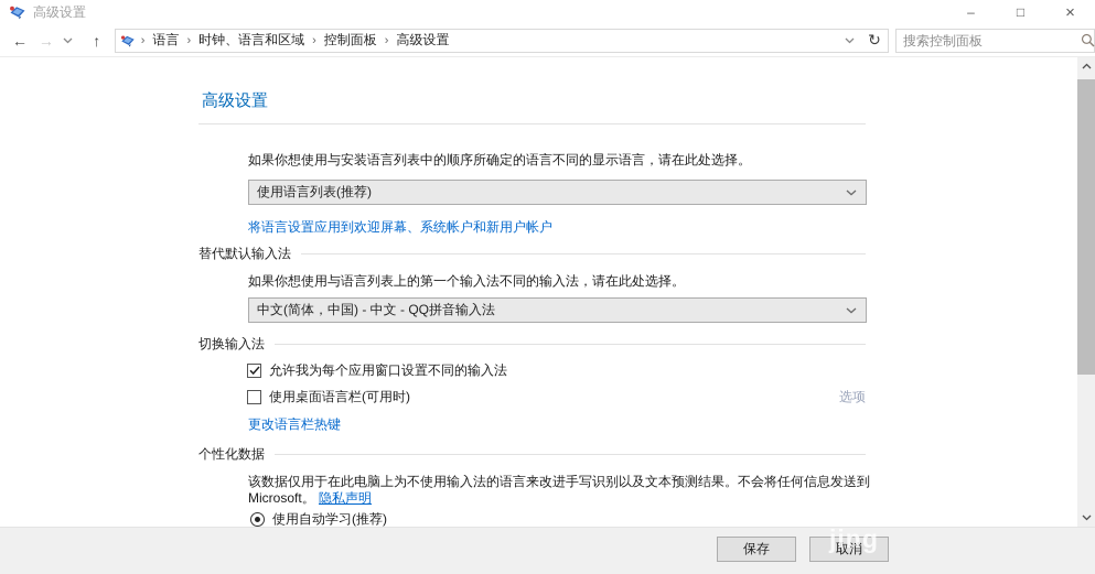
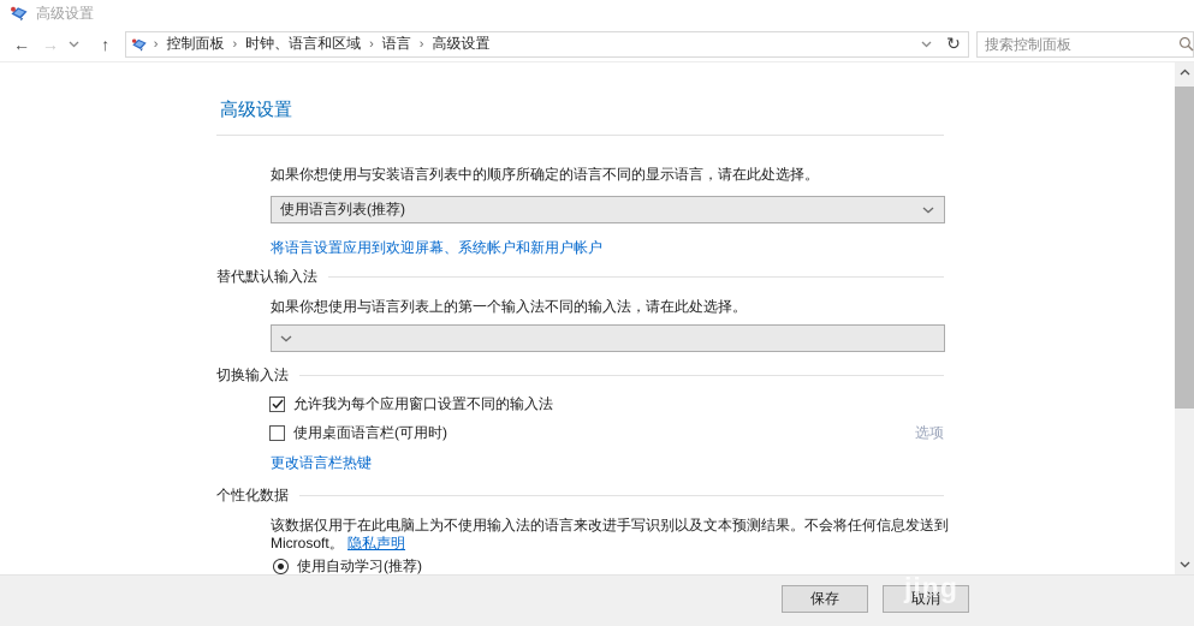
  高级设置
- –
- □
- ×
  ←
  →
  ↑
  ›
- 语言
+ 控制面板
  ›
  时钟、语言和区域
  ›
- 控制面板
+ 语言
  ›
  高级设置
  ↻
  搜索控制面板
  高级设置
  如果你想使用与安装语言列表中的顺序所确定的语言不同的显示语言，请在此处选择。
  使用语言列表(推荐)
  将语言设置应用到欢迎屏幕、系统帐户和新用户帐户
  替代默认输入法
  如果你想使用与语言列表上的第一个输入法不同的输入法，请在此处选择。
- 中文(简体，中国) - 中文 - QQ拼音输入法
  切换输入法
  允许我为每个应用窗口设置不同的输入法
  使用桌面语言栏(可用时)
  选项
  更改语言栏热键
  个性化数据
  该数据仅用于在此电脑上为不使用输入法的语言来改进手写识别以及文本预测结果。不会将任何信息发送到
  Microsoft。 隐私声明
  使用自动学习(推荐)
  保存
  取消
  jing
